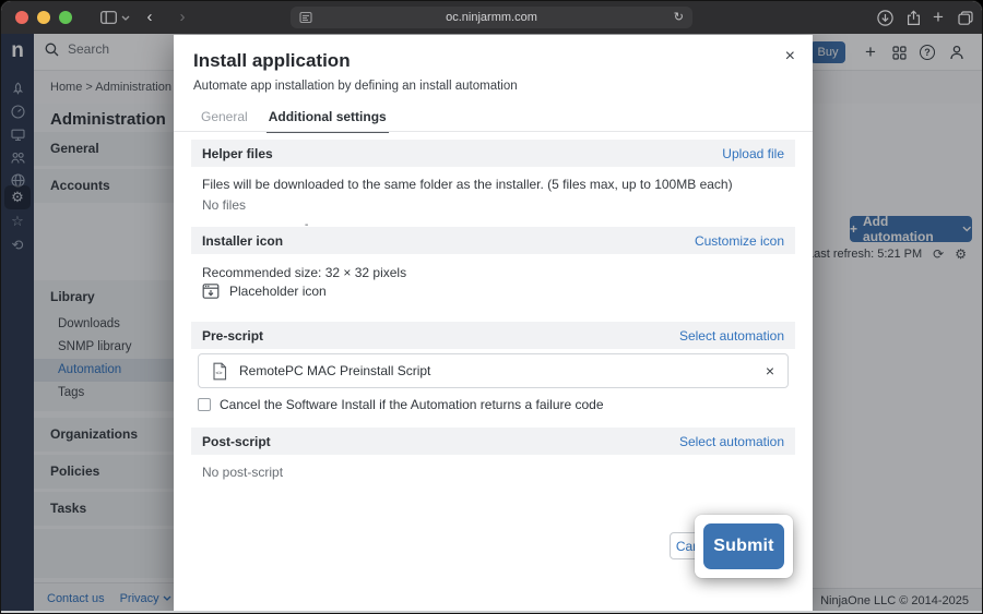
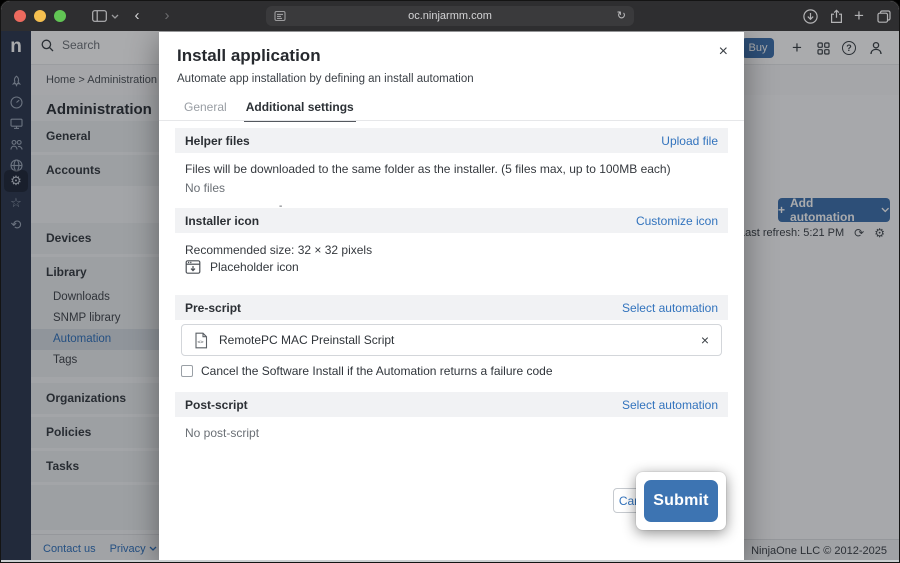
  ‹
  ›
  oc.ninjarmm.com
  ↻
  +
  n
  ⚙
  ☆
  ⟲
  Search
  Buy
  +
  ?
  Home > Administration
  Administration
  General
  Accounts
+ Devices
  Library
  Downloads
  SNMP library
  Automation
  Tags
  Organizations
  Policies
  Tasks
  Contact us
  Privacy
  +
  Add automation
  ast refresh: 5:21 PM
  ⟳
  ⚙
- NinjaOne LLC © 2014-2025
+ NinjaOne LLC © 2012-2025
  Install application
  ×
  Automate app installation by defining an install automation
  General
  Additional settings
  Helper files
  Upload file
  Files will be downloaded to the same folder as the installer. (5 files max, up to 100MB each)
  No files
  -
  Installer icon
  Customize icon
  Recommended size: 32 × 32 pixels
  Placeholder icon
  Pre-script
  Select automation
  RemotePC MAC Preinstall Script
  ×
  Cancel the Software Install if the Automation returns a failure code
  Post-script
  Select automation
  No post-script
  Submit
